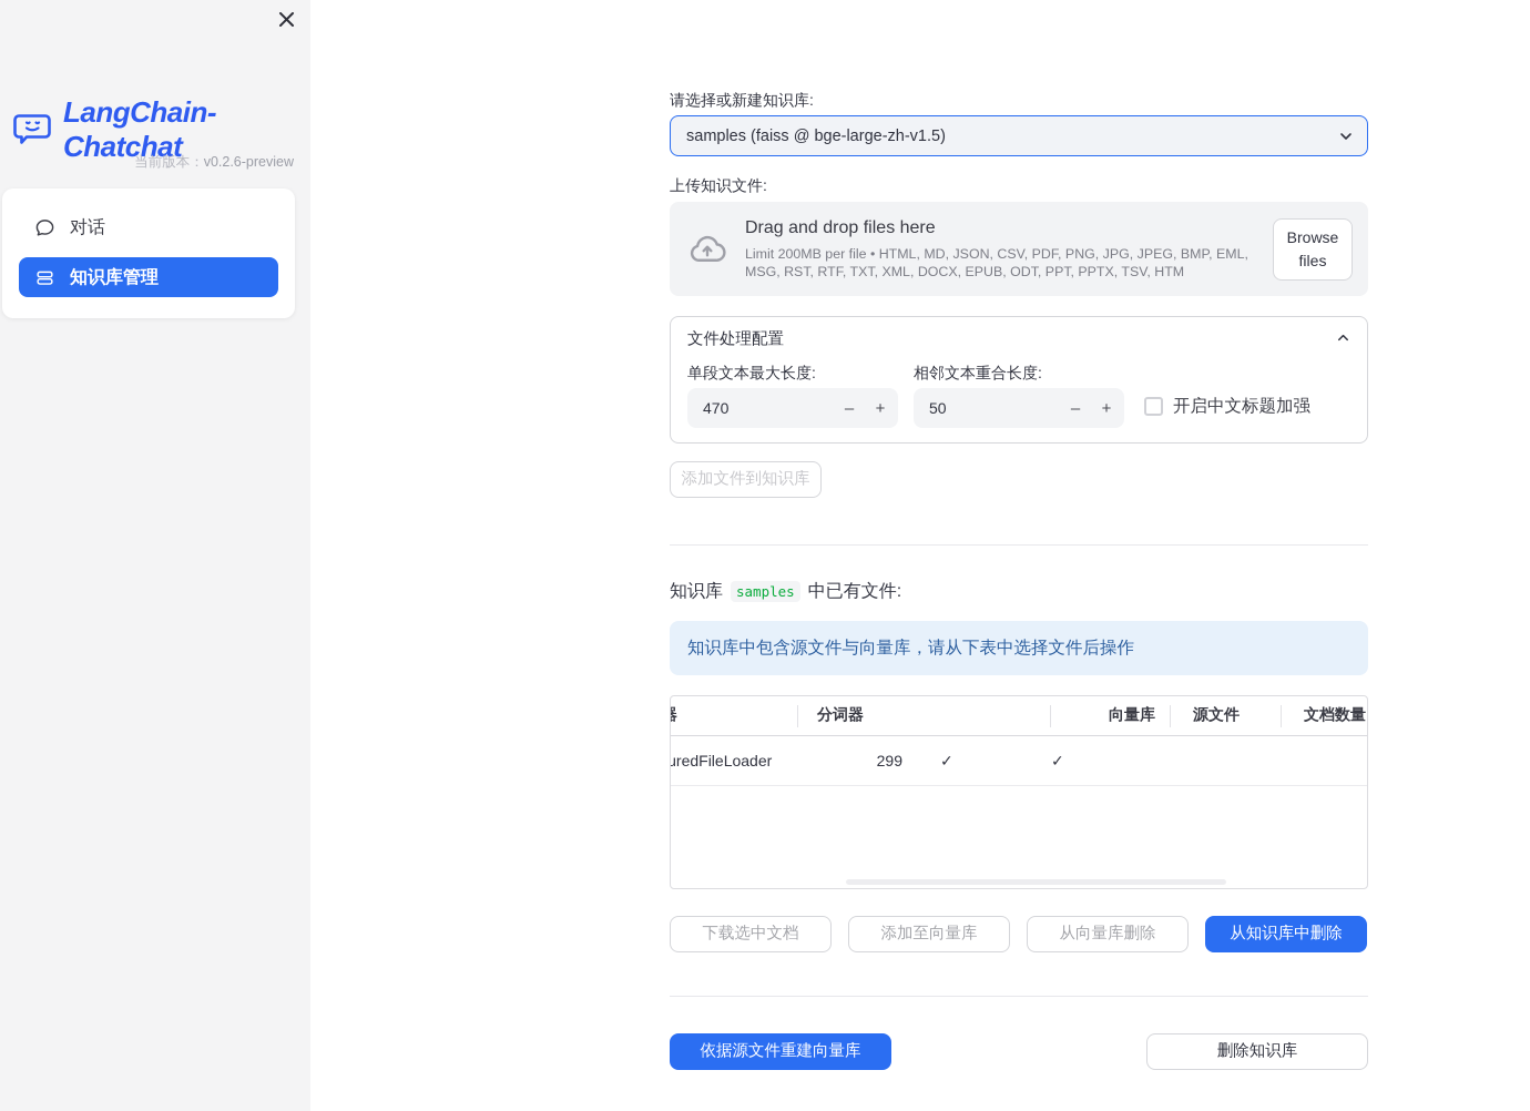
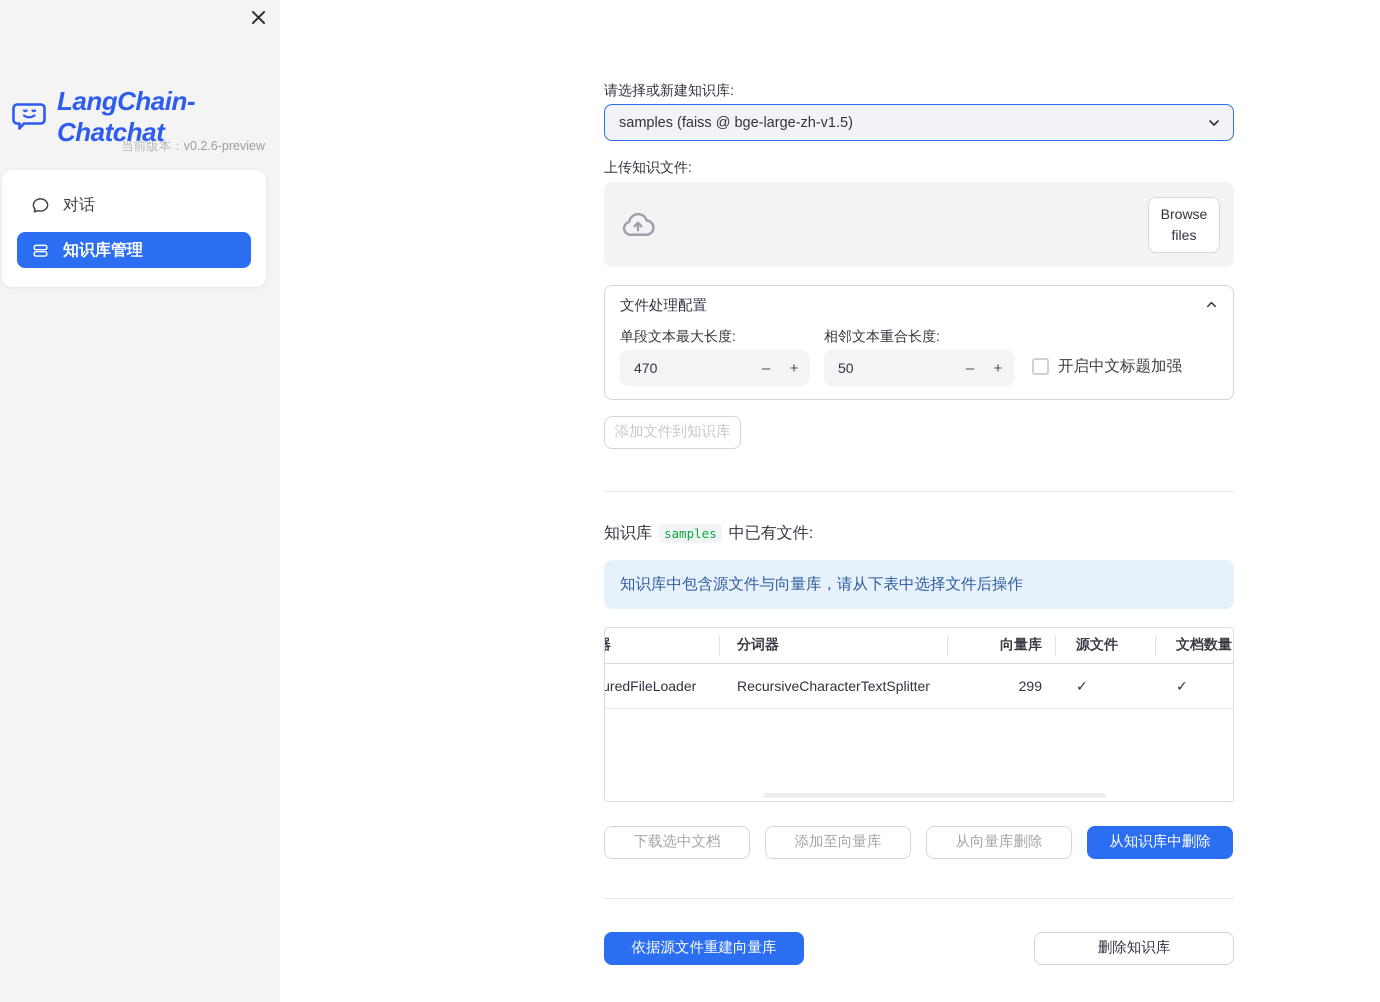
  LangChain-Chatchat
  当前版本：v0.2.6-preview
  对话
  知识库管理
  请选择或新建知识库:
  samples (faiss @ bge-large-zh-v1.5)
  上传知识文件:
- Drag and drop files here
- Limit 200MB per file • HTML, MD, JSON, CSV, PDF, PNG, JPG, JPEG, BMP, EML, MSG, RST, RTF, TXT, XML, DOCX, EPUB, ODT, PPT, PPTX, TSV, HTM
  Browse files
  文件处理配置
  单段文本最大长度:
  相邻文本重合长度:
  470
  –
  +
  50
  –
  +
  开启中文标题加强
  添加文件到知识库
  知识库
  samples
  中已有文件:
  知识库中包含源文件与向量库，请从下表中选择文件后操作
  分词器
  向量库
  源文件
  文档数量
+ RecursiveCharacterTextSplitter
  299
  ✓
  ✓
  下载选中文档
  添加至向量库
  从向量库删除
  从知识库中删除
  依据源文件重建向量库
  删除知识库
